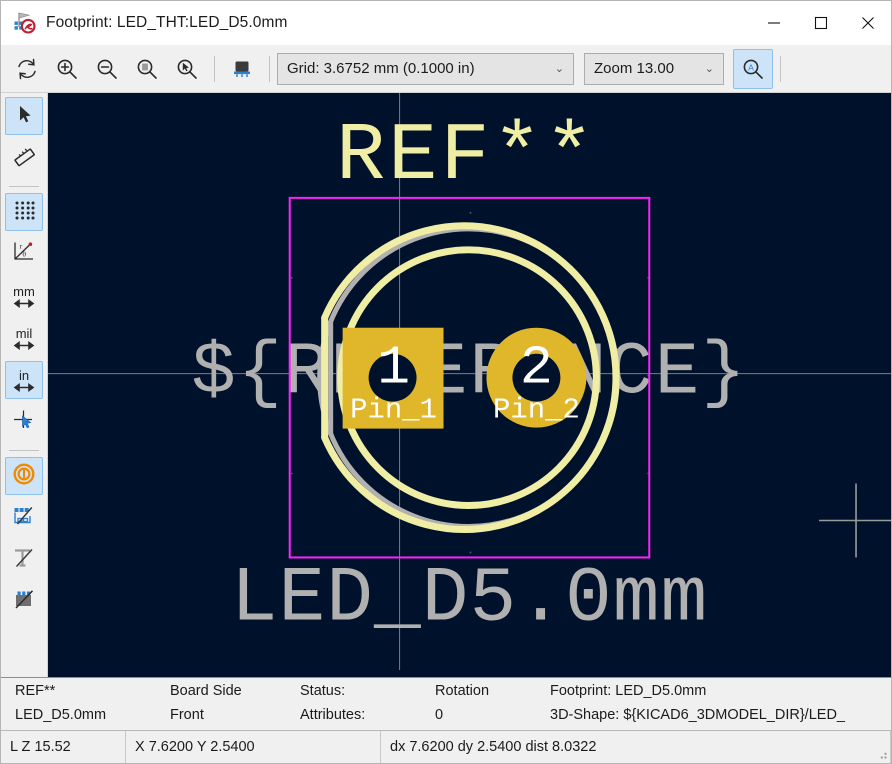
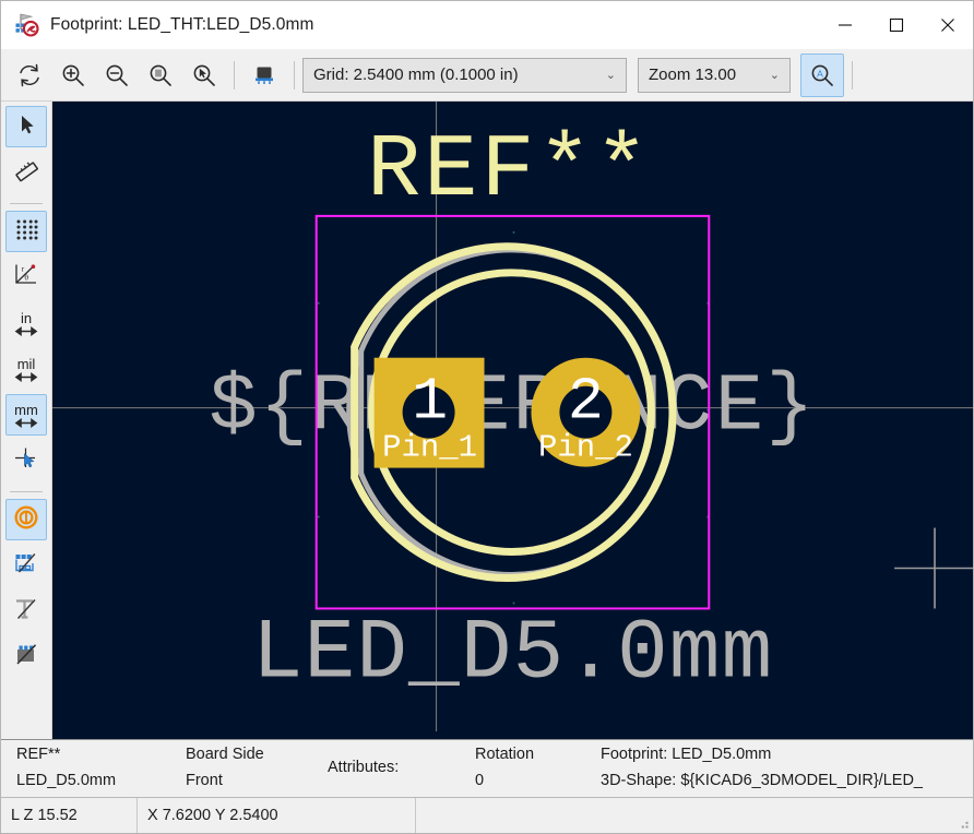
  Footprint: LED_THT:LED_D5.0mm
- Grid: 3.6752 mm (0.1000 in)
+ Grid: 2.5400 mm (0.1000 in)
  ⌄
  Zoom 13.00
  ⌄
  A
  r
  θ
- mm
+ in
  mil
- in
+ mm
  LED_D5.0mm
  1
  Pin_1
  2
  Pin_2
  REF**
  REF**
  LED_D5.0mm
  Board Side
  Front
- Status:
  Attributes:
  Rotation
  0
  Footprint: LED_D5.0mm
  3D-Shape: ${KICAD6_3DMODEL_DIR}/LED_
  L Z 15.52
  X 7.6200 Y 2.5400
- dx 7.6200 dy 2.5400 dist 8.0322
